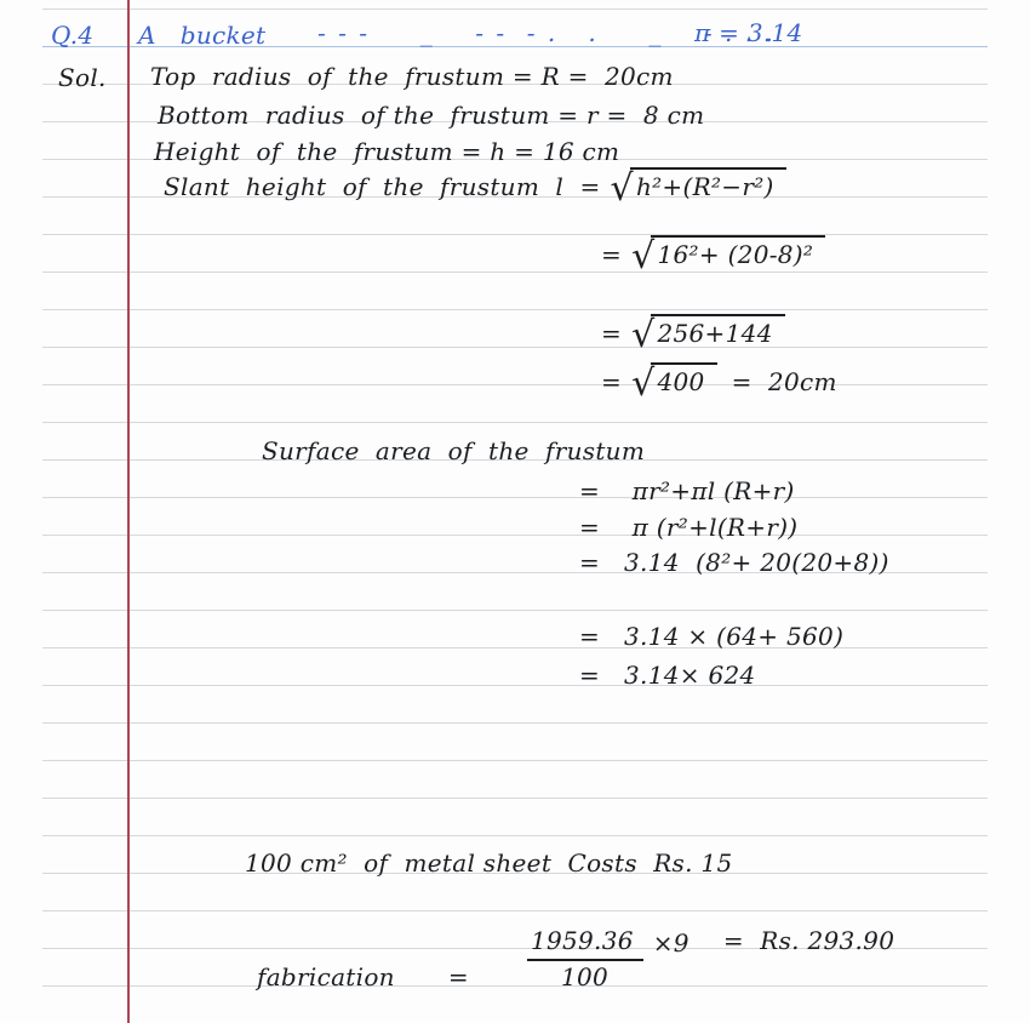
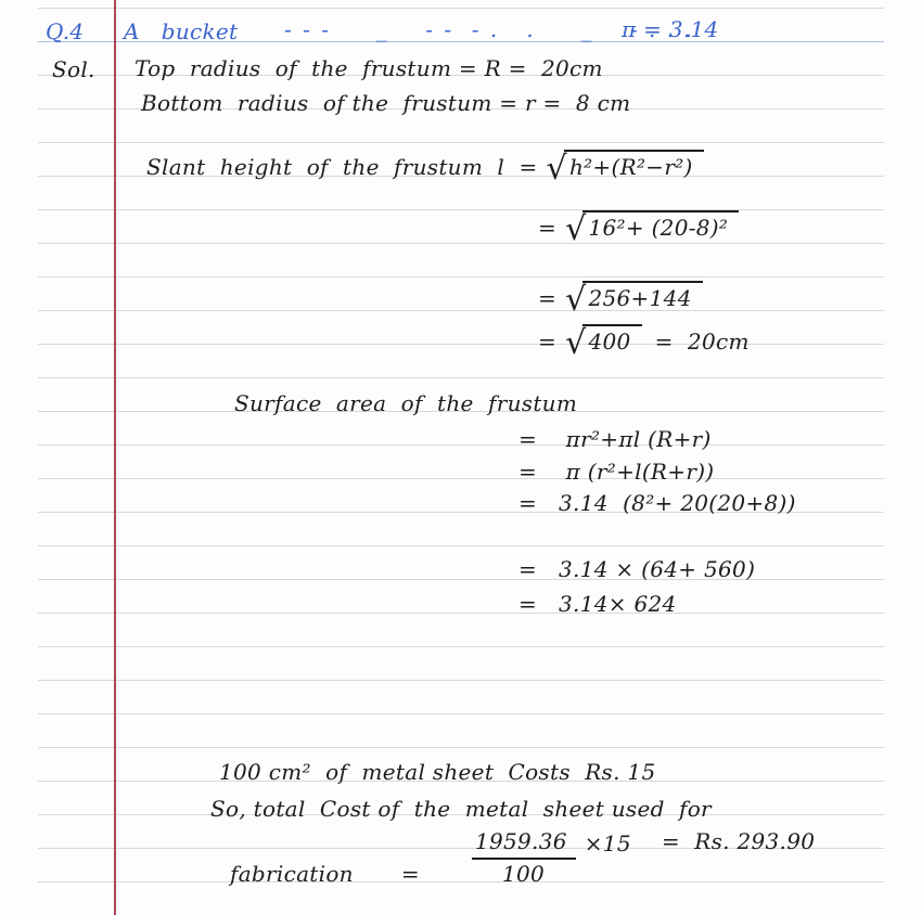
  Q.4
  A bucket
  - - - _ - - - . . _ - . . .
  π = 3.14
  Sol.
  Top radius of the frustum = R = 20cm
  Bottom radius of the frustum = r = 8 cm
- Height of the frustum = h = 16 cm
  Slant height of the frustum l =
  √
  h²+(R²−r²)
  =
  √
  16²+ (20-8)²
  =
  √
  256+144
  =
  √
  400
  = 20cm
  Surface area of the frustum
  = πr²+πl (R+r)
  = π (r²+l(R+r))
  = 3.14 (8²+ 20(20+8))
  = 3.14 × (64+ 560)
  = 3.14× 624
  100 cm² of metal sheet Costs Rs. 15
+ So, total Cost of the metal sheet used for
  fabrication
  =
  1959.36
- ×9
+ ×15
  100
  = Rs. 293.90
